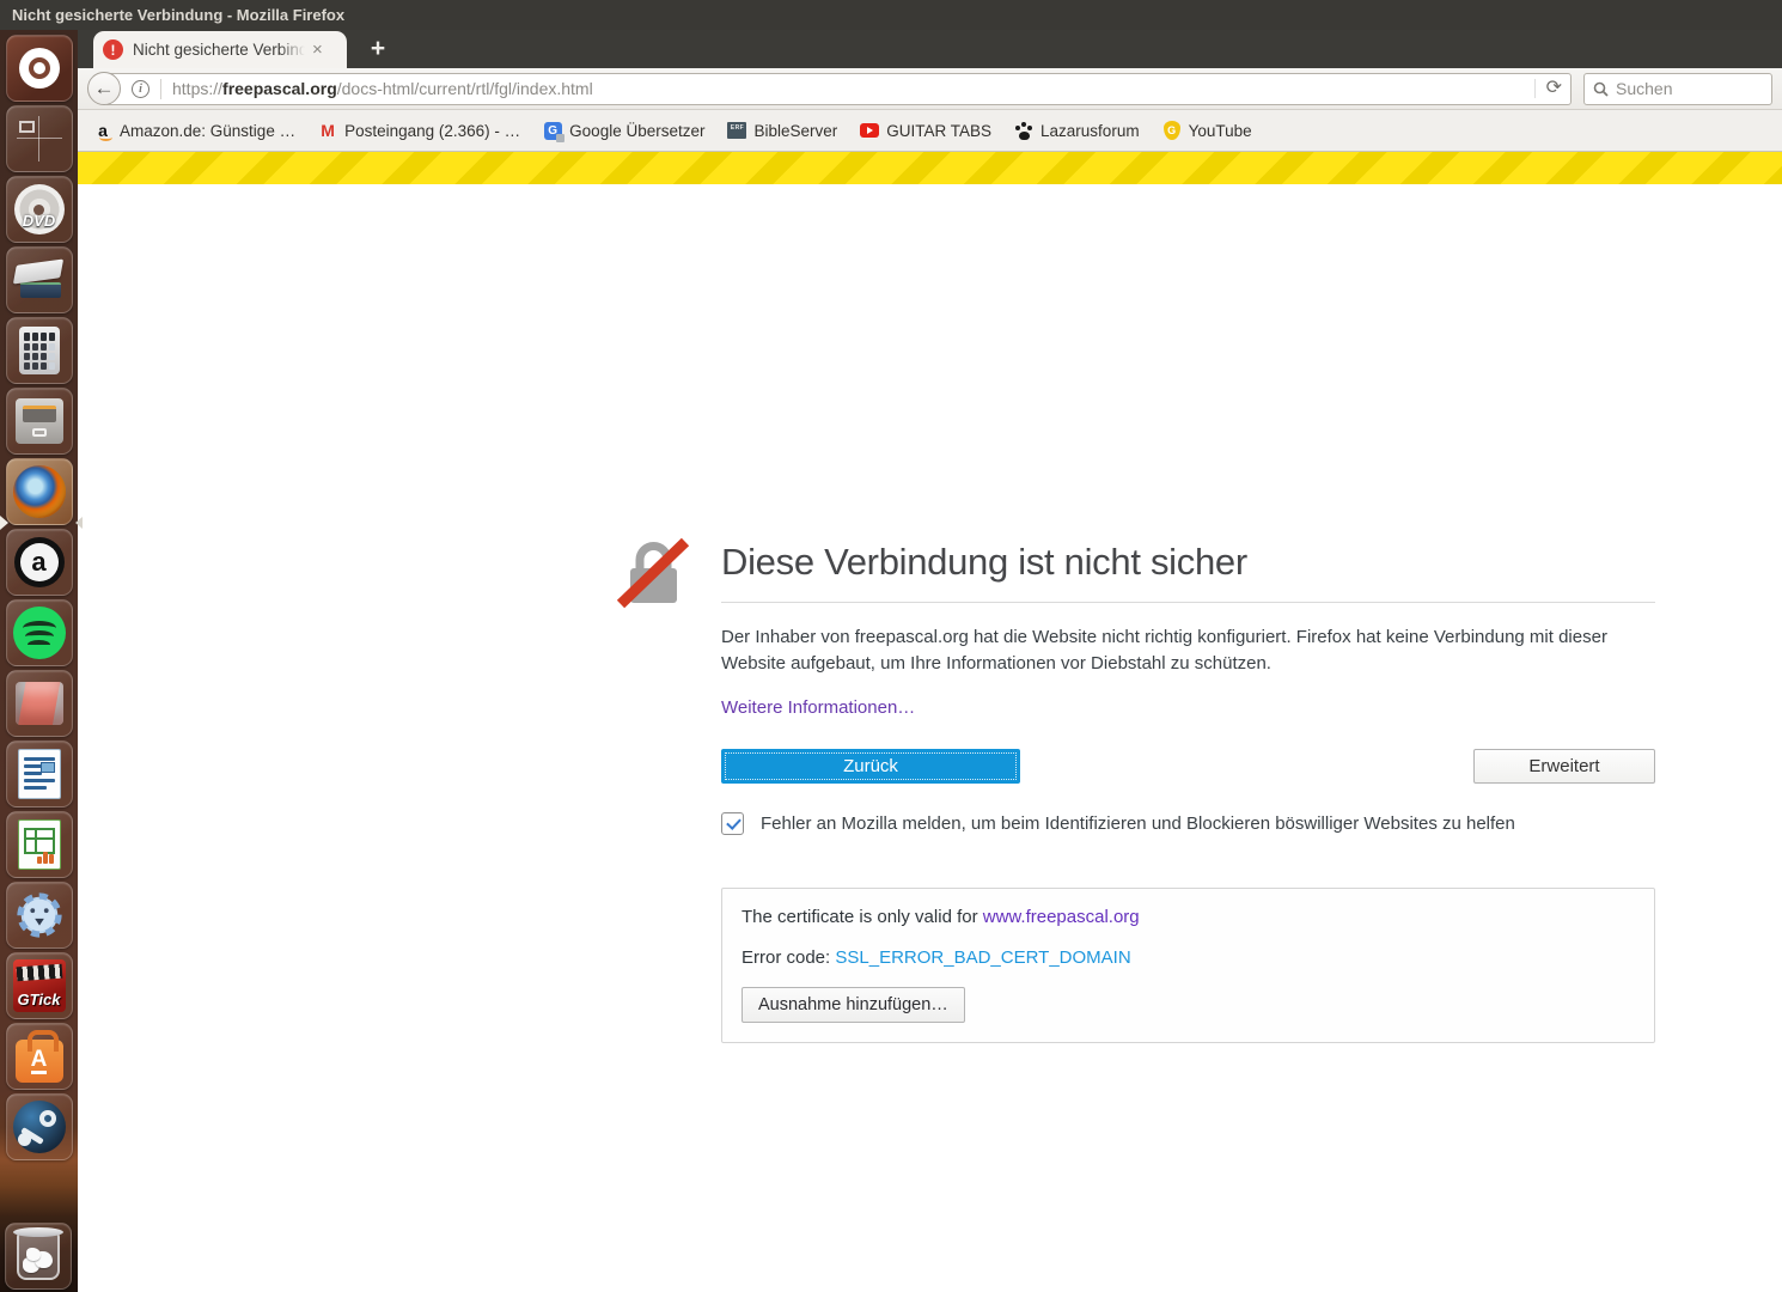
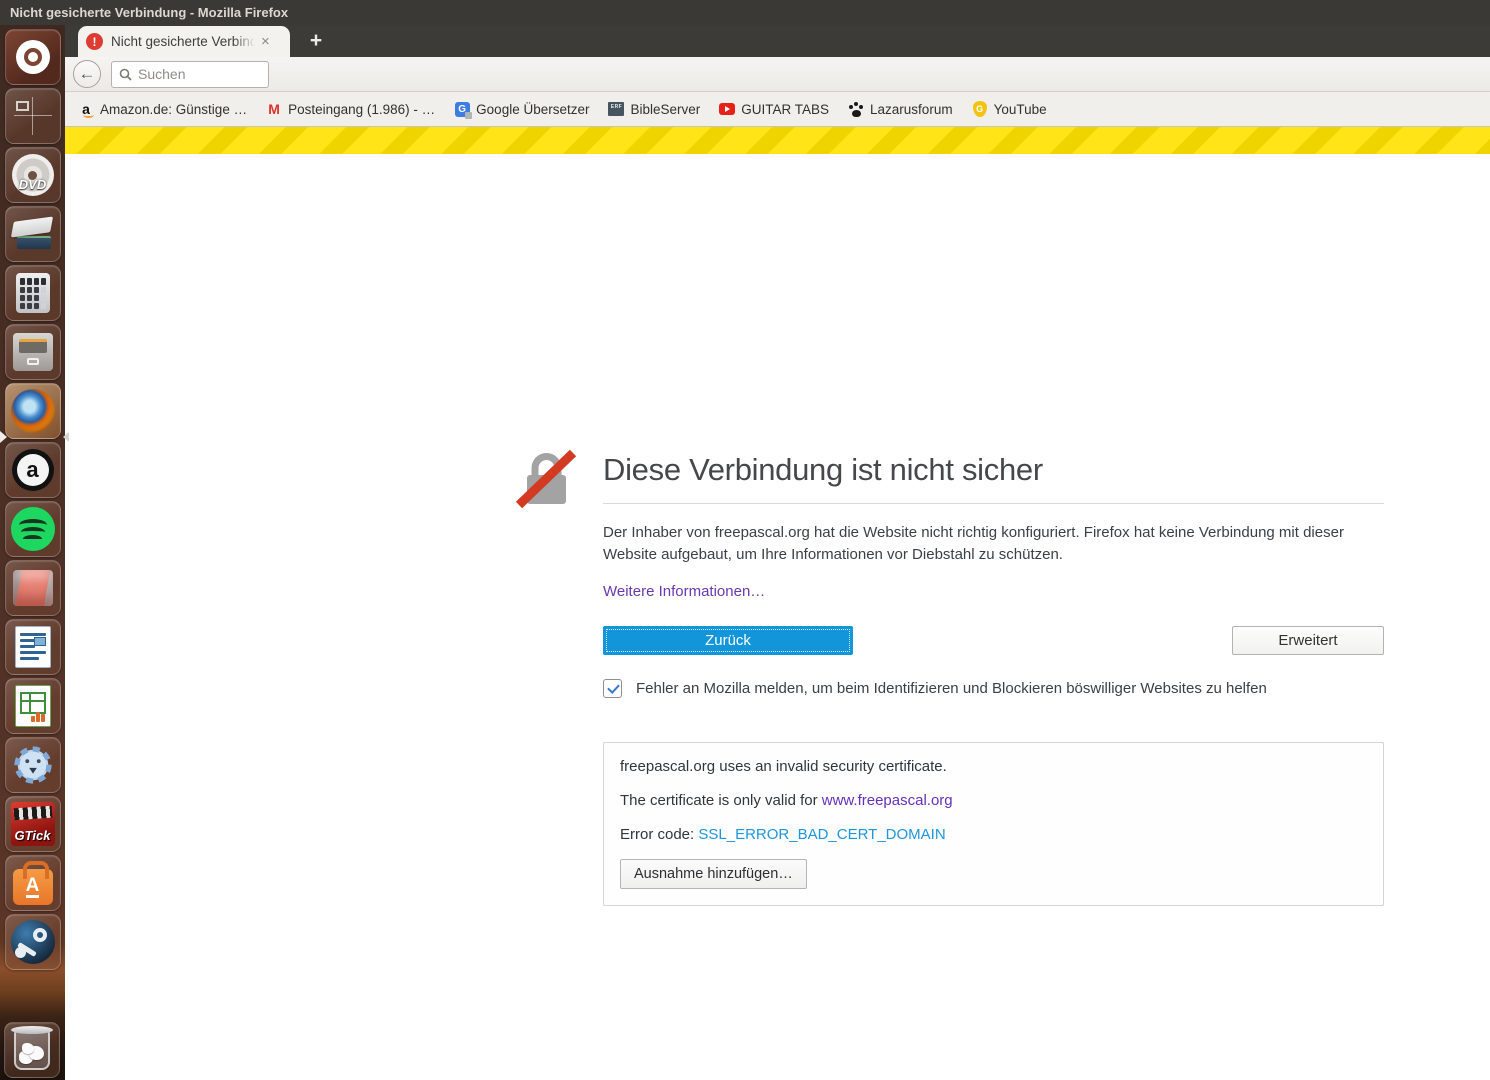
  Nicht gesicherte Verbindung - Mozilla Firefox
  DVD
  a
  GTick
  A
  !
  Nicht gesicherte Verbind
  ×
  +
  ←
- i
- https://freepascal.org/docs-html/current/rtl/fgl/index.html
- ⟳
  Suchen
  a
  Amazon.de: Günstige …
  M
- Posteingang (2.366) - …
+ Posteingang (1.986) - …
  G
  Google Übersetzer
  BibleServer
  GUITAR TABS
  Lazarusforum
  G
  YouTube
  Diese Verbindung ist nicht sicher
  Der Inhaber von freepascal.org hat die Website nicht richtig konfiguriert. Firefox hat keine Verbindung mit dieser Website aufgebaut, um Ihre Informationen vor Diebstahl zu schützen.
  Weitere Informationen…
  Zurück
  Erweitert
  Fehler an Mozilla melden, um beim Identifizieren und Blockieren böswilliger Websites zu helfen
+ freepascal.org uses an invalid security certificate.
  The certificate is only valid for www.freepascal.org
  Error code: SSL_ERROR_BAD_CERT_DOMAIN
  Ausnahme hinzufügen…
